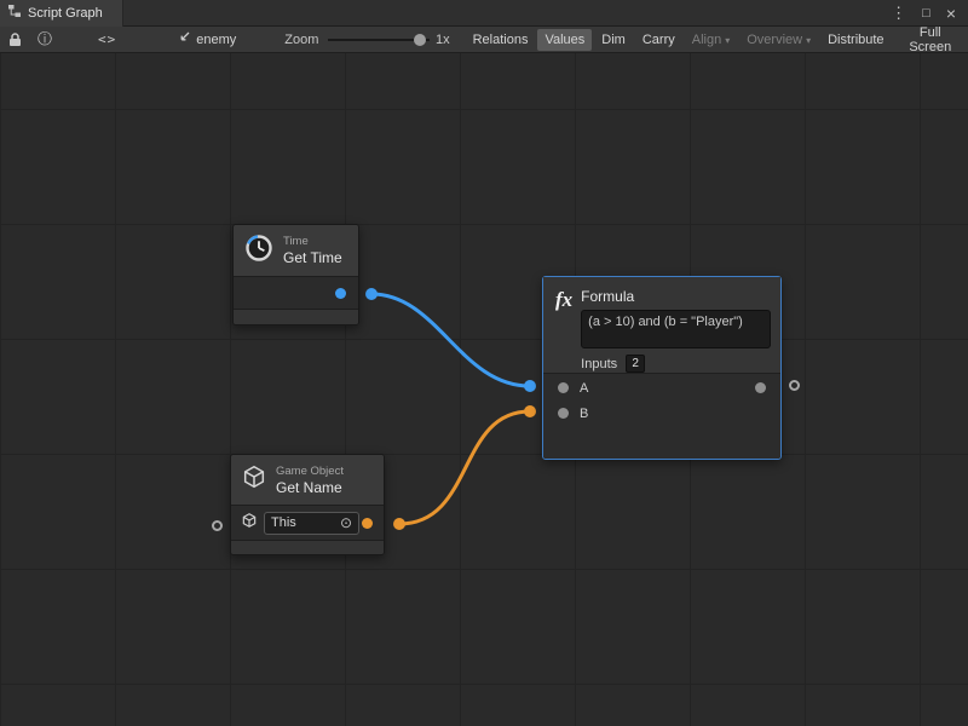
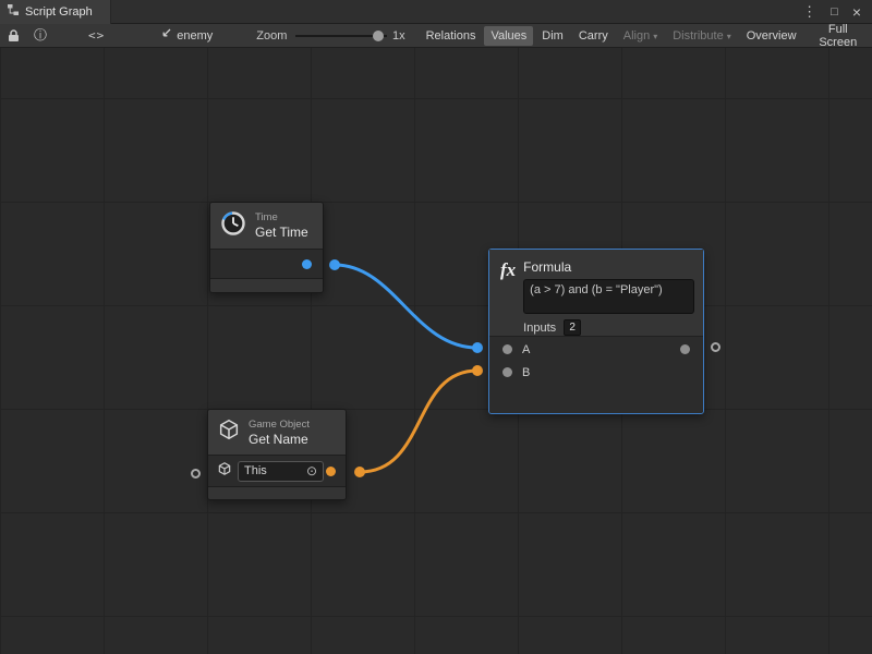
  Script Graph
  ⋮
  □
  ×
  ⓘ
  <>
  enemy
  Zoom
  1x
  Relations
  Values
  Dim
  Carry
  Align
  ▾
- Overview
+ Distribute
  ▾
- Distribute
+ Overview
  Full Screen
  Time
  Get Time
  fx
  Formula
- (a > 10) and (b = "Player")
+ (a > 7) and (b = "Player")
  Inputs
  2
  A
  B
  Game Object
  Get Name
  This
  ⊙
